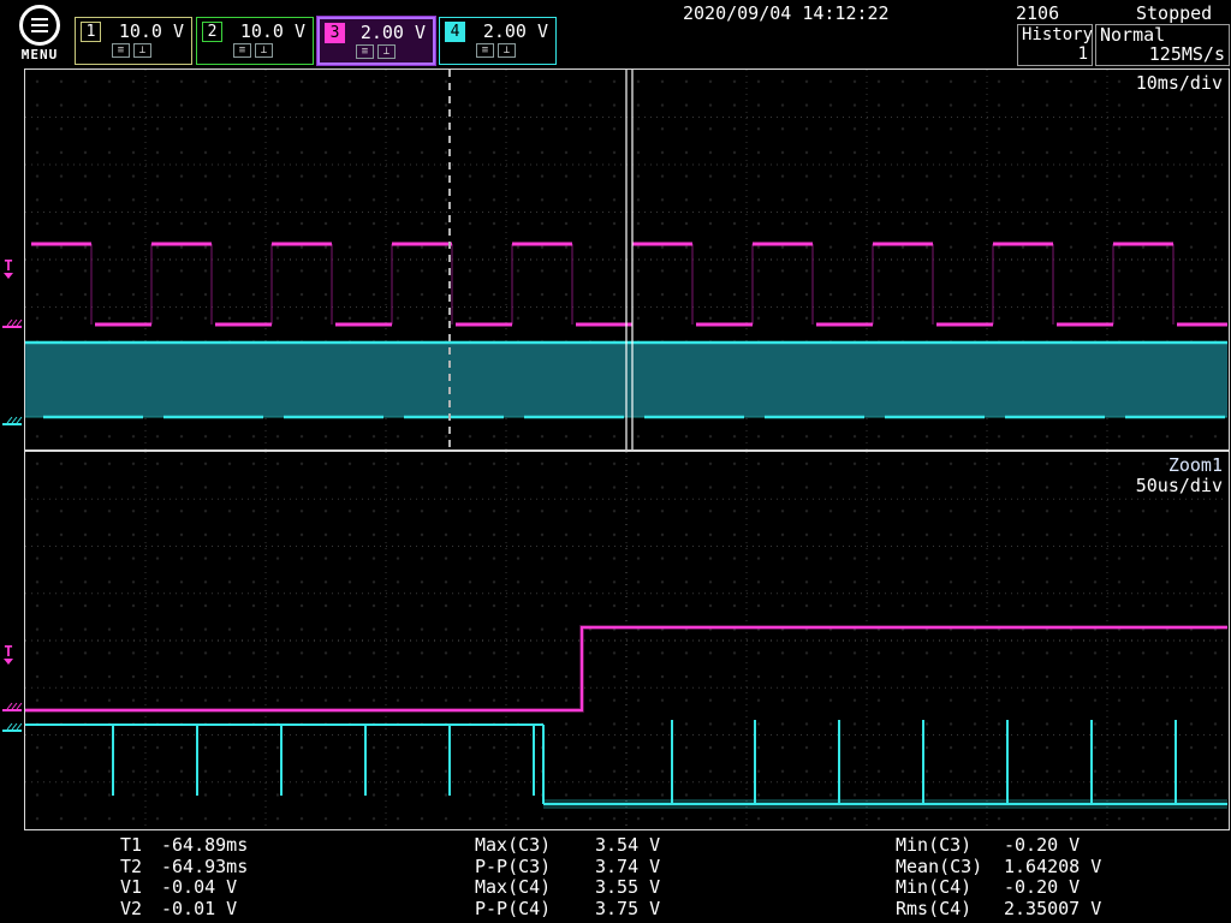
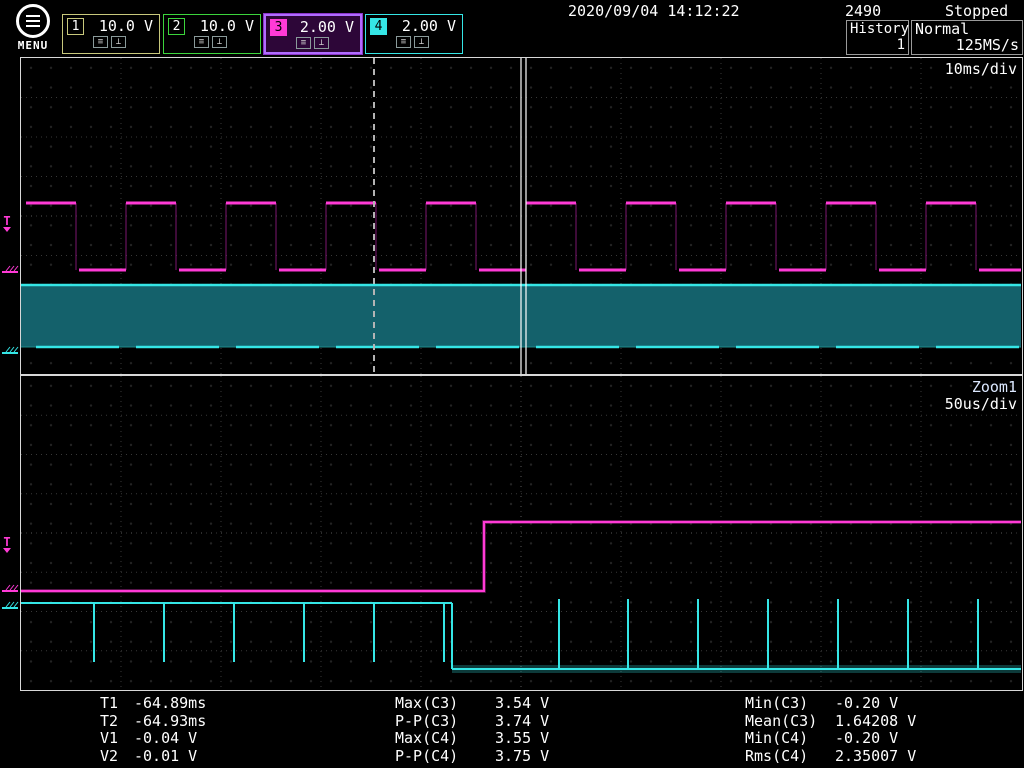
  MENU
  1
  10.0 V
  ≡
  ⊥
  2
  10.0 V
  ≡
  ⊥
  3
  2.00 V
  ≡
  ⊥
  4
  2.00 V
  ≡
  ⊥
  2020/09/04 14:12:22
- 2106
+ 2490
  Stopped
  History
  1
  Normal
  125MS/s
  10ms/div
  Zoom1
  50us/div
  T
  T
  T1
  -64.89ms
  T2
  -64.93ms
  V1
  -0.04 V
  V2
  -0.01 V
  Max(C3)
  3.54 V
  P-P(C3)
  3.74 V
  Max(C4)
  3.55 V
  P-P(C4)
  3.75 V
  Min(C3)
  -0.20 V
  Mean(C3)
  1.64208 V
  Min(C4)
  -0.20 V
  Rms(C4)
  2.35007 V
